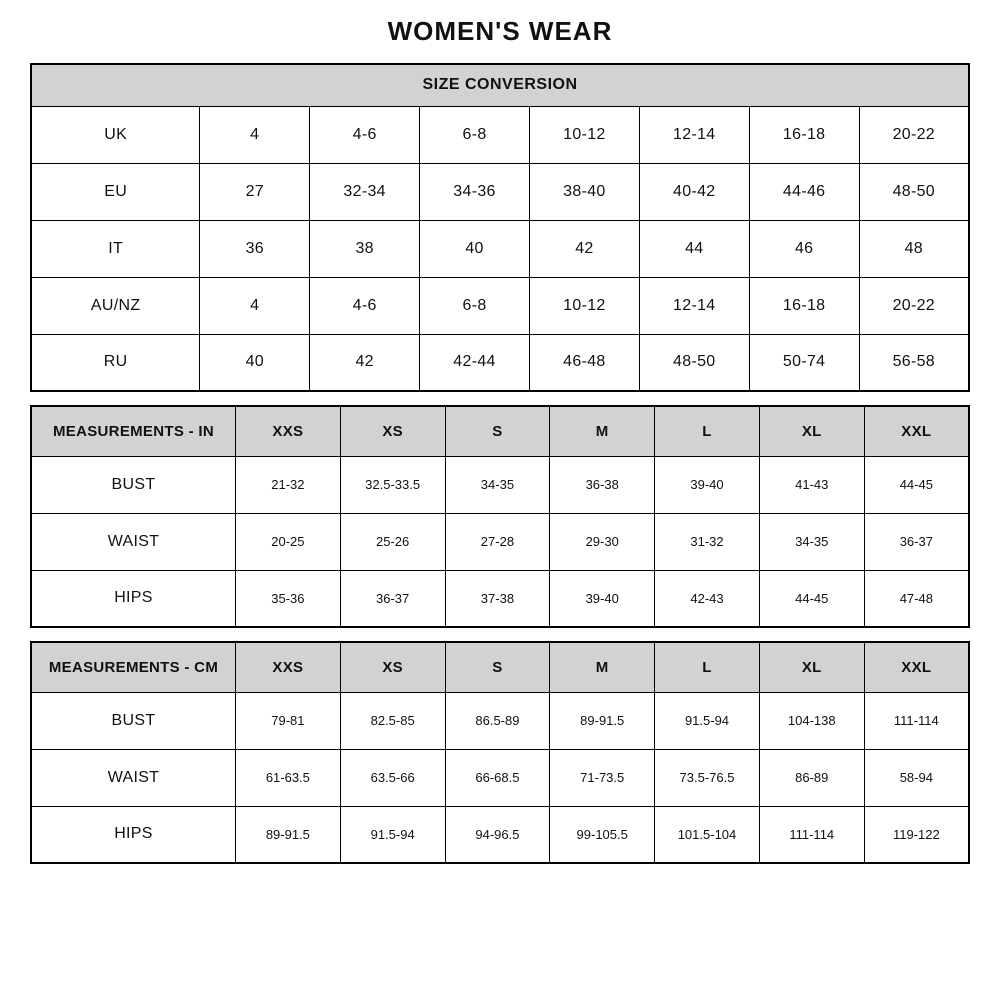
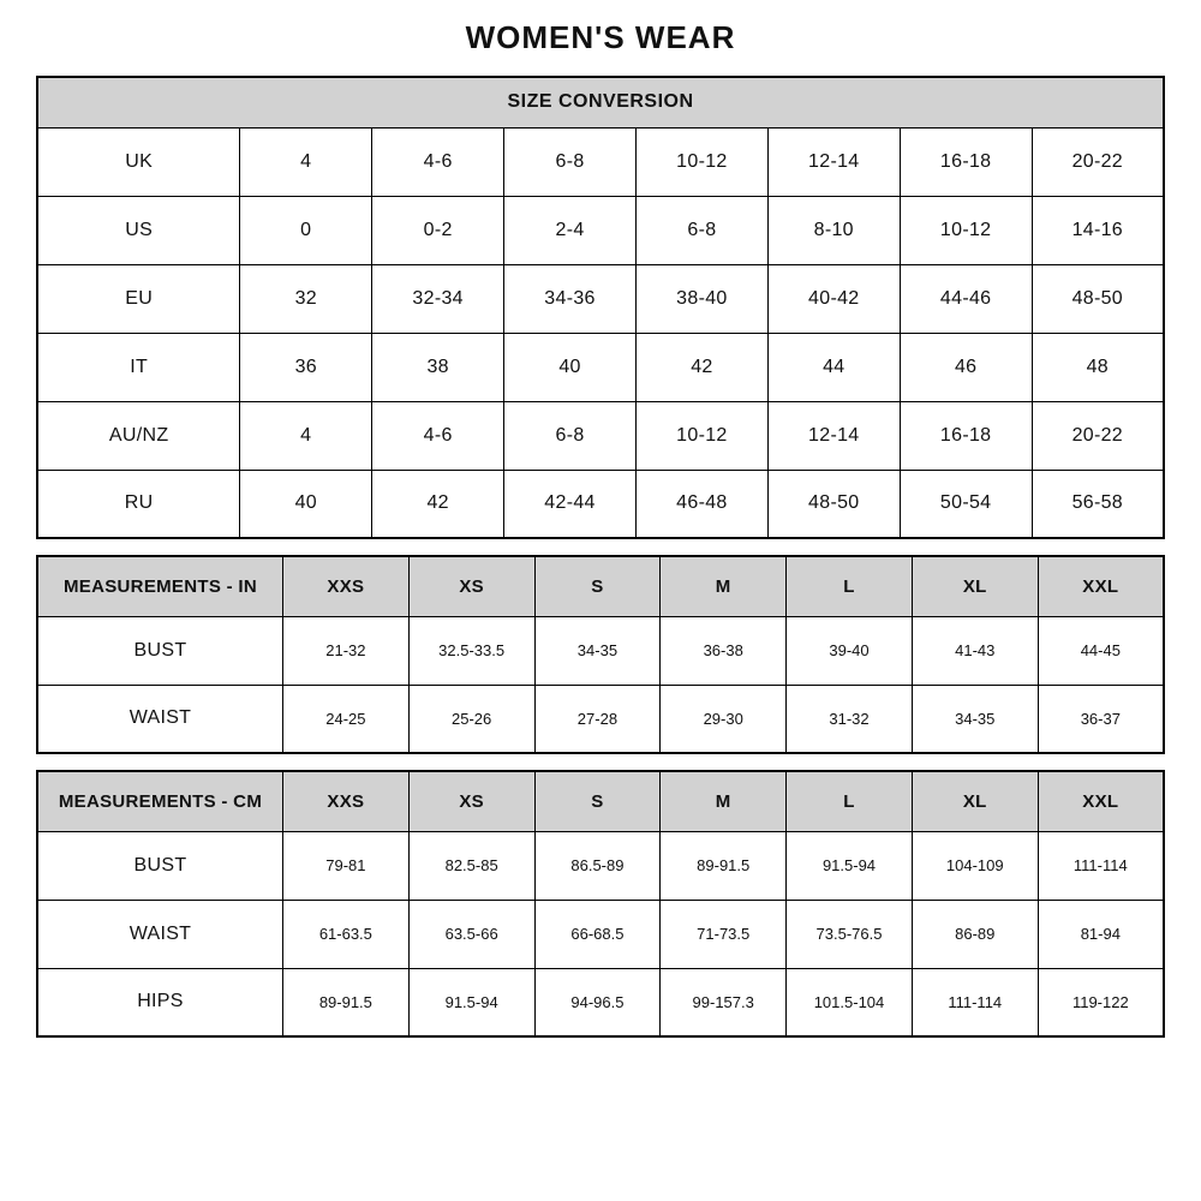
  WOMEN'S WEAR
  SIZE CONVERSION
  UK	4	4-6	6-8	10-12	12-14	16-18	20-22
+ US	0	0-2	2-4	6-8	8-10	10-12	14-16
- EU	27	32-34	34-36	38-40	40-42	44-46	48-50
+ EU	32	32-34	34-36	38-40	40-42	44-46	48-50
  IT	36	38	40	42	44	46	48
  AU/NZ	4	4-6	6-8	10-12	12-14	16-18	20-22
- RU	40	42	42-44	46-48	48-50	50-74	56-58
+ RU	40	42	42-44	46-48	48-50	50-54	56-58
  MEASUREMENTS - IN	XXS	XS	S	M	L	XL	XXL
  BUST	21-32	32.5-33.5	34-35	36-38	39-40	41-43	44-45
- WAIST	20-25	25-26	27-28	29-30	31-32	34-35	36-37
+ WAIST	24-25	25-26	27-28	29-30	31-32	34-35	36-37
- HIPS	35-36	36-37	37-38	39-40	42-43	44-45	47-48
  MEASUREMENTS - CM	XXS	XS	S	M	L	XL	XXL
- BUST	79-81	82.5-85	86.5-89	89-91.5	91.5-94	104-138	111-114
+ BUST	79-81	82.5-85	86.5-89	89-91.5	91.5-94	104-109	111-114
- WAIST	61-63.5	63.5-66	66-68.5	71-73.5	73.5-76.5	86-89	58-94
+ WAIST	61-63.5	63.5-66	66-68.5	71-73.5	73.5-76.5	86-89	81-94
- HIPS	89-91.5	91.5-94	94-96.5	99-105.5	101.5-104	111-114	119-122
+ HIPS	89-91.5	91.5-94	94-96.5	99-157.3	101.5-104	111-114	119-122
